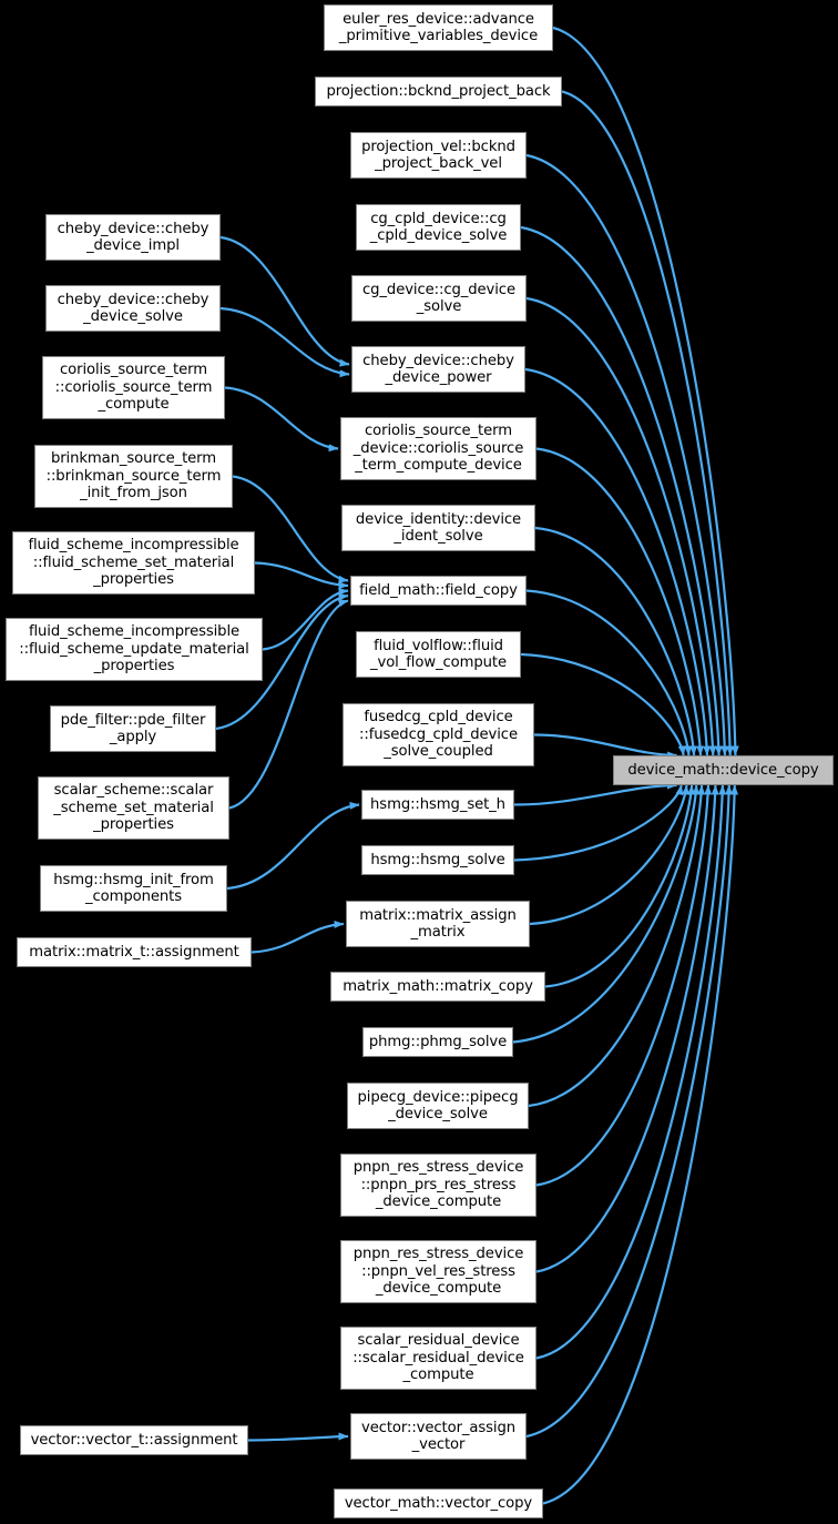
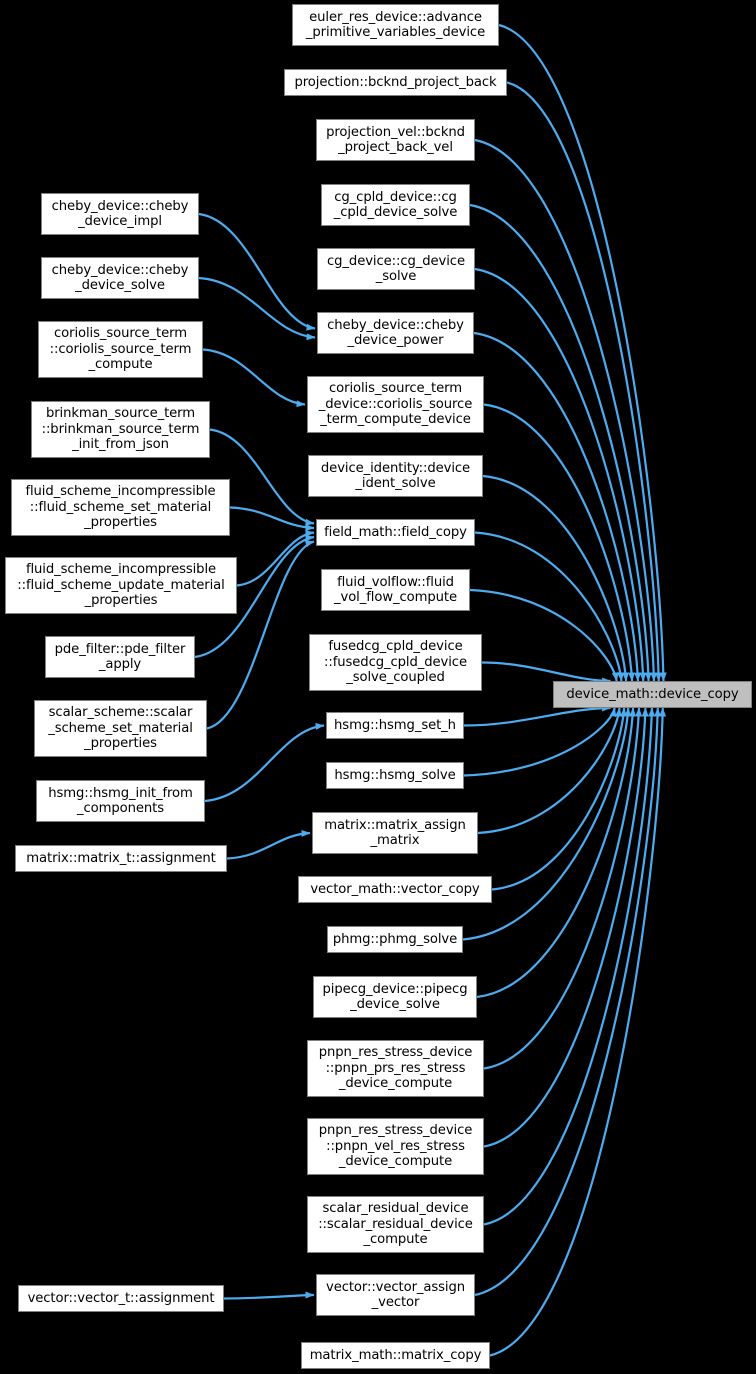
  cheby_device::cheby
  _device_impl
  cheby_device::cheby
  _device_solve
  coriolis_source_term
  ::coriolis_source_term
  _compute
  brinkman_source_term
  ::brinkman_source_term
  _init_from_json
  fluid_scheme_incompressible
  ::fluid_scheme_set_material
  _properties
  fluid_scheme_incompressible
  ::fluid_scheme_update_material
  _properties
  pde_filter::pde_filter
  _apply
  scalar_scheme::scalar
  _scheme_set_material
  _properties
  hsmg::hsmg_init_from
  _components
  matrix::matrix_t::assignment
  vector::vector_t::assignment
  euler_res_device::advance
  _primitive_variables_device
  projection::bcknd_project_back
  projection_vel::bcknd
  _project_back_vel
  cg_cpld_device::cg
  _cpld_device_solve
  cg_device::cg_device
  _solve
  cheby_device::cheby
  _device_power
  coriolis_source_term
  _device::coriolis_source
  _term_compute_device
  device_identity::device
  _ident_solve
  field_math::field_copy
  fluid_volflow::fluid
  _vol_flow_compute
  fusedcg_cpld_device
  ::fusedcg_cpld_device
  _solve_coupled
  hsmg::hsmg_set_h
  hsmg::hsmg_solve
  matrix::matrix_assign
  _matrix
- matrix_math::matrix_copy
+ vector_math::vector_copy
  phmg::phmg_solve
  pipecg_device::pipecg
  _device_solve
  pnpn_res_stress_device
  ::pnpn_prs_res_stress
  _device_compute
  pnpn_res_stress_device
  ::pnpn_vel_res_stress
  _device_compute
  scalar_residual_device
  ::scalar_residual_device
  _compute
  vector::vector_assign
  _vector
- vector_math::vector_copy
+ matrix_math::matrix_copy
  device_math::device_copy
